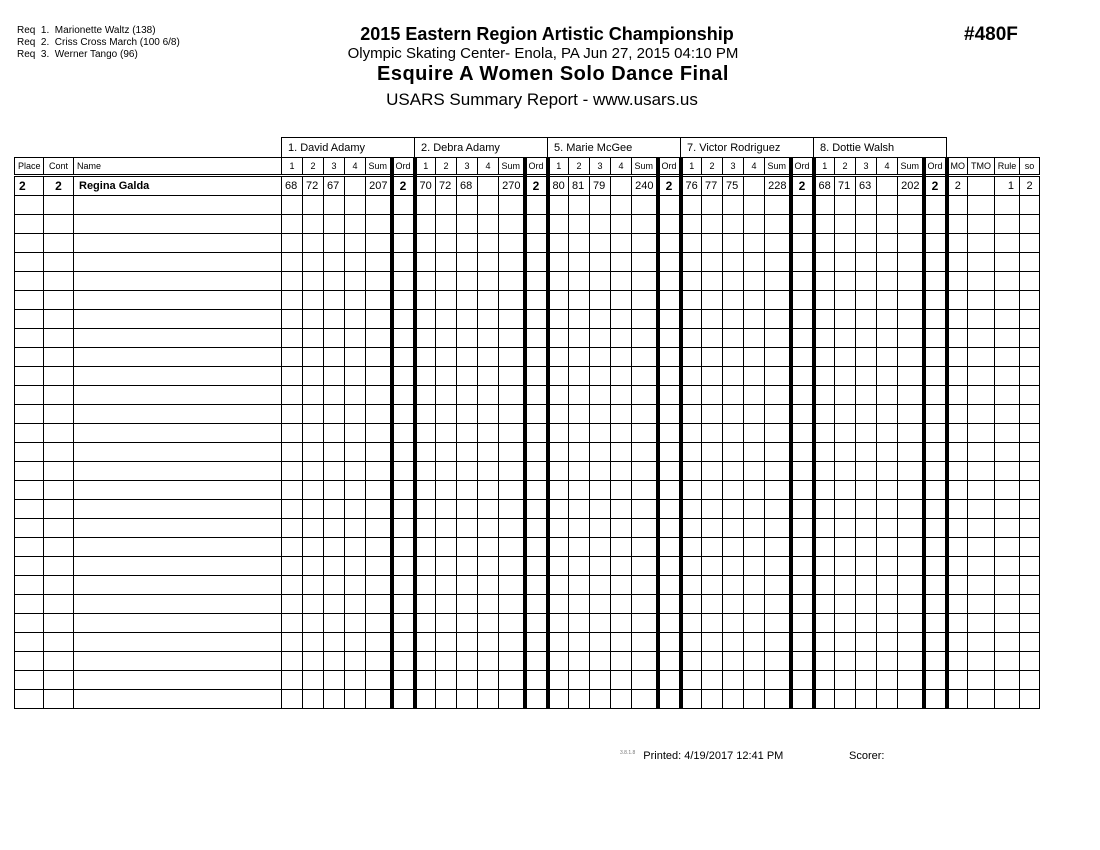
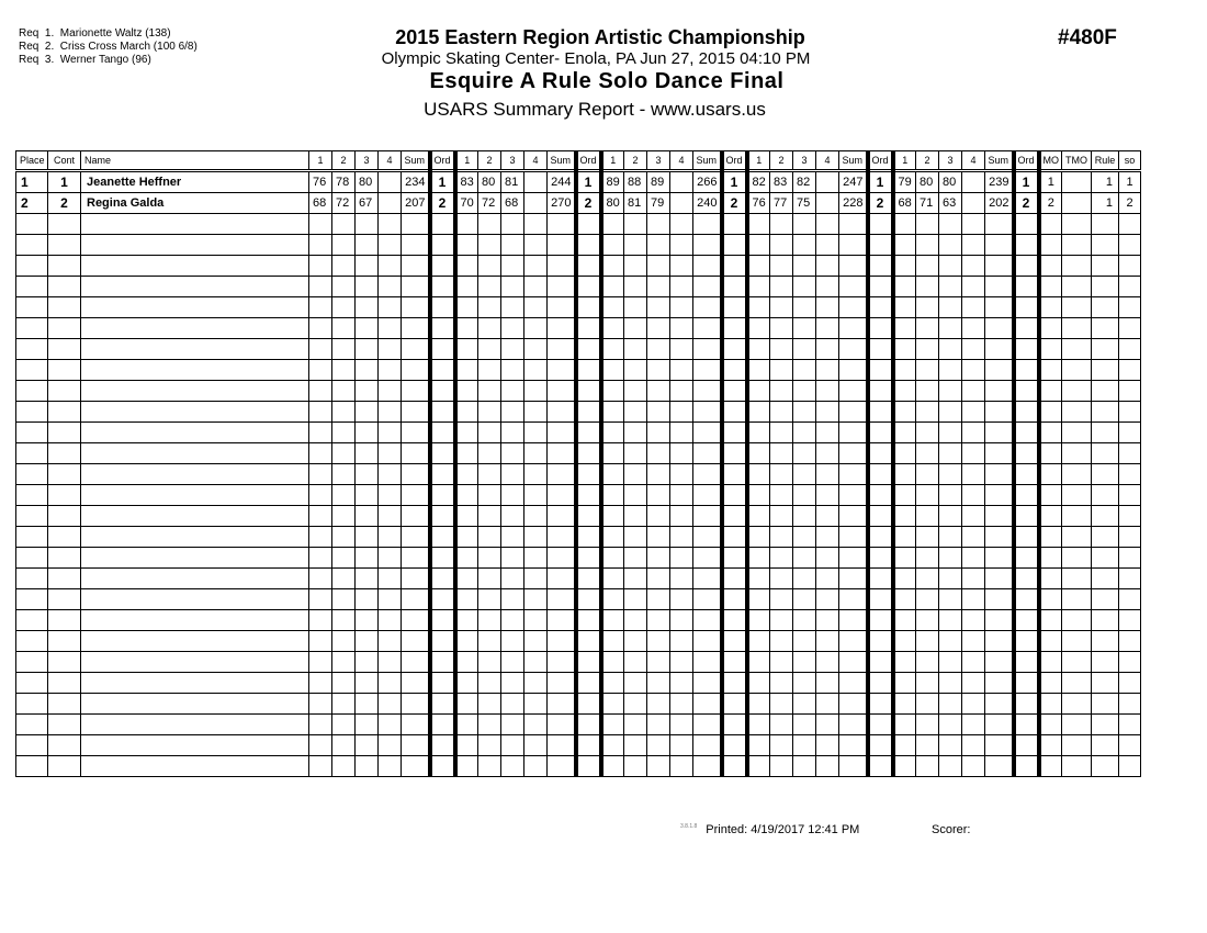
  Req 1. Marionette Waltz (138)
  Req 2. Criss Cross March (100 6/8)
  Req 3. Werner Tango (96)
  2015 Eastern Region Artistic Championship
  Olympic Skating Center- Enola, PA Jun 27, 2015 04:10 PM
- Esquire A Women Solo Dance Final
+ Esquire A Rule Solo Dance Final
  USARS Summary Report - www.usars.us
  #480F
- 	1. David Adamy	2. Debra Adamy	5. Marie McGee	7. Victor Rodriguez	8. Dottie Walsh
  Place	Cont	Name	1	2	3	4	Sum	Ord	1	2	3	4	Sum	Ord	1	2	3	4	Sum	Ord	1	2	3	4	Sum	Ord	1	2	3	4	Sum	Ord	MO	TMO	Rule	so
+ 1	1	Jeanette Heffner	76	78	80		234	1	83	80	81		244	1	89	88	89		266	1	82	83	82		247	1	79	80	80		239	1	1		1	1
  2	2	Regina Galda	68	72	67		207	2	70	72	68		270	2	80	81	79		240	2	76	77	75		228	2	68	71	63		202	2	2		1	2
  Printed: 4/19/2017 12:41 PM
  Scorer:
